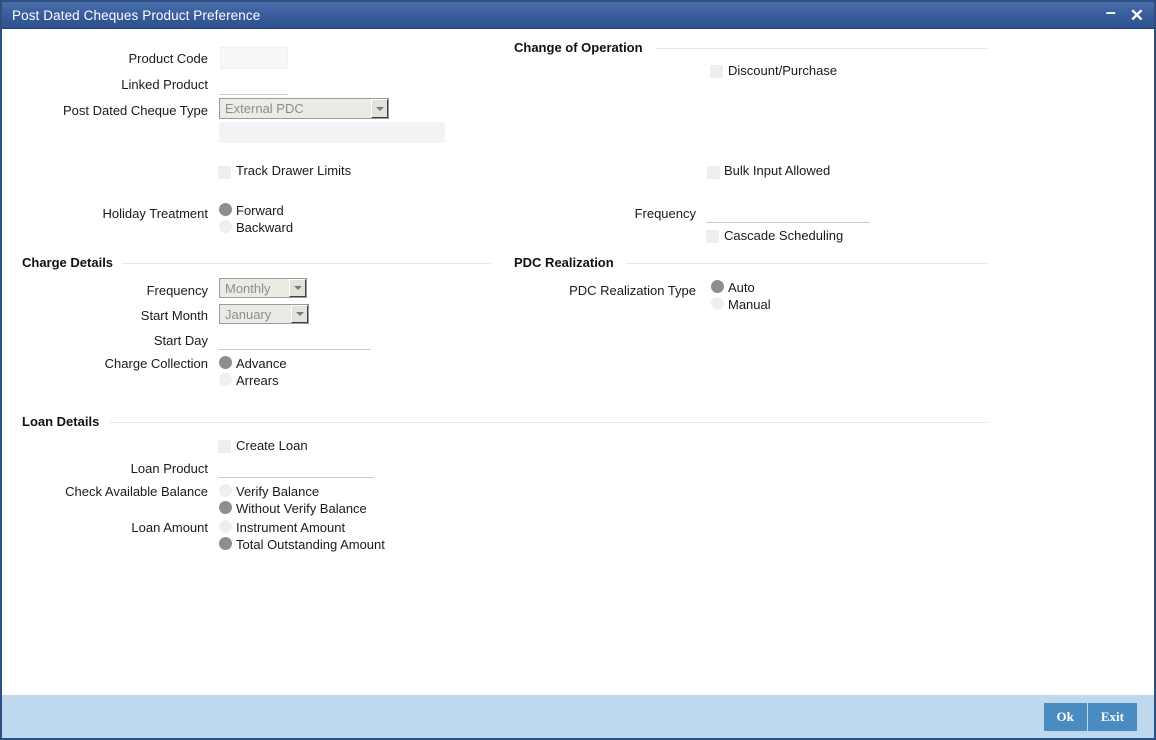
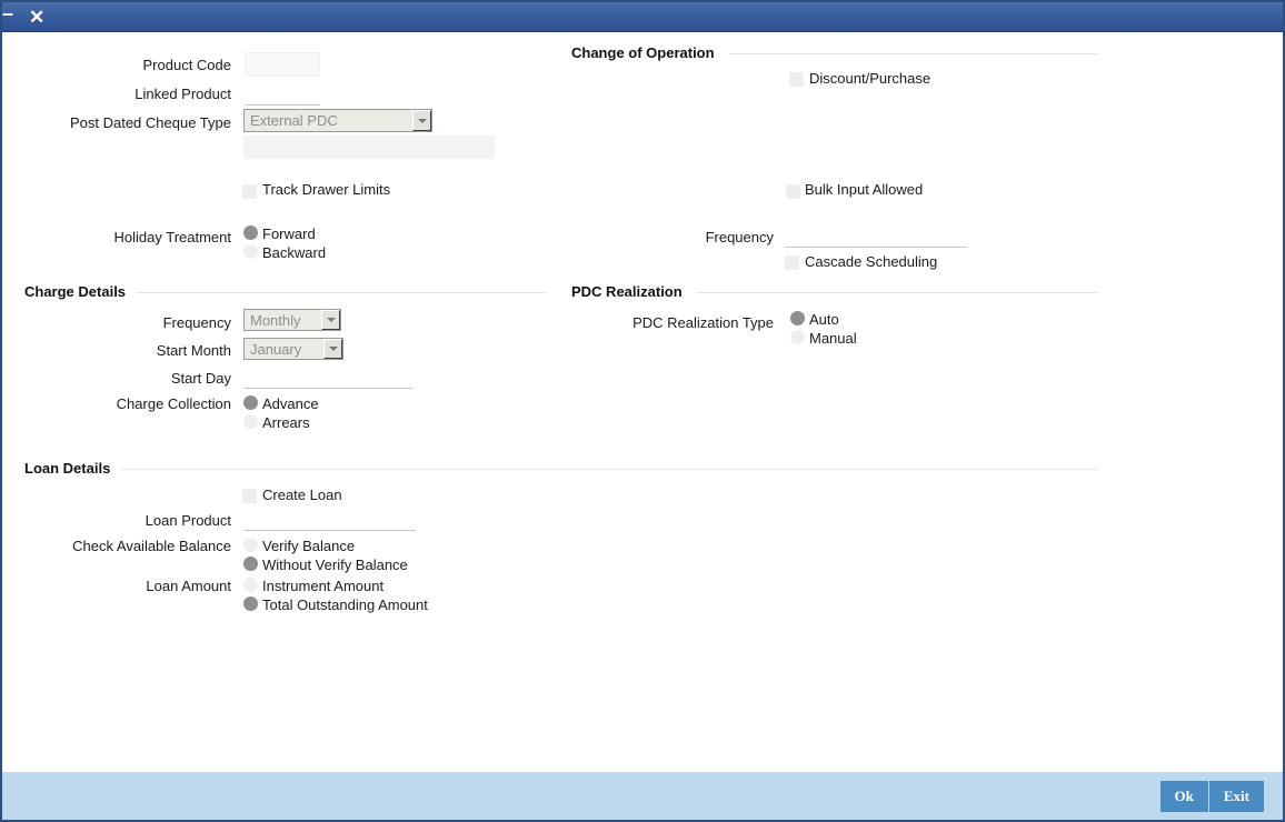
- Post Dated Cheques Product Preference
  –
  ✕
  Product Code
  Linked Product
  Post Dated Cheque Type
  External PDC
  Track Drawer Limits
  Holiday Treatment
  Forward
  Backward
  Change of Operation
  Discount/Purchase
  Bulk Input Allowed
  Frequency
  Cascade Scheduling
  Charge Details
  Frequency
  Monthly
  Start Month
  January
  Start Day
  Charge Collection
  Advance
  Arrears
  PDC Realization
  PDC Realization Type
  Auto
  Manual
  Loan Details
  Create Loan
  Loan Product
  Check Available Balance
  Verify Balance
  Without Verify Balance
  Loan Amount
  Instrument Amount
  Total Outstanding Amount
  Ok
  Exit
